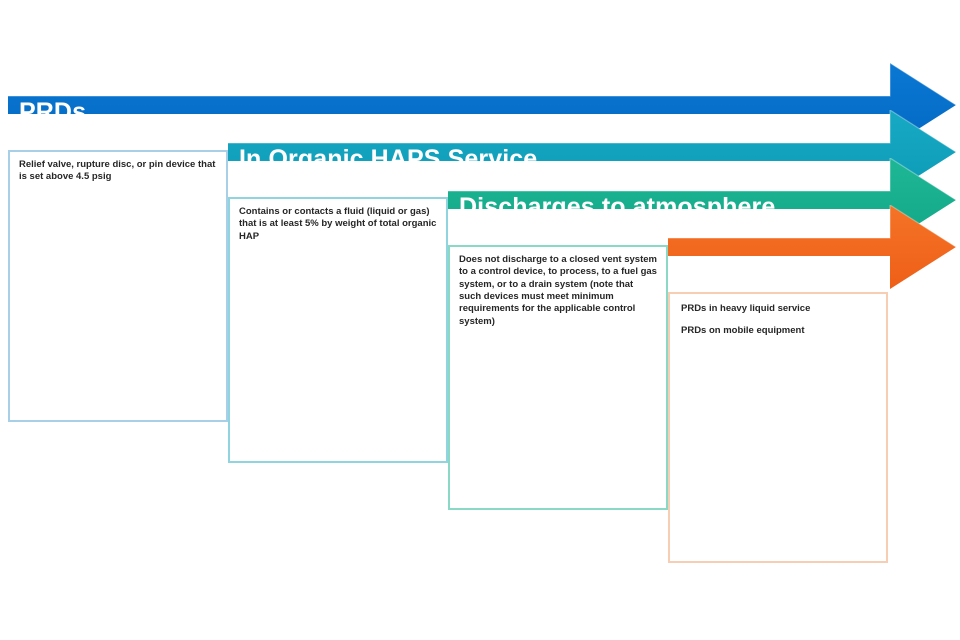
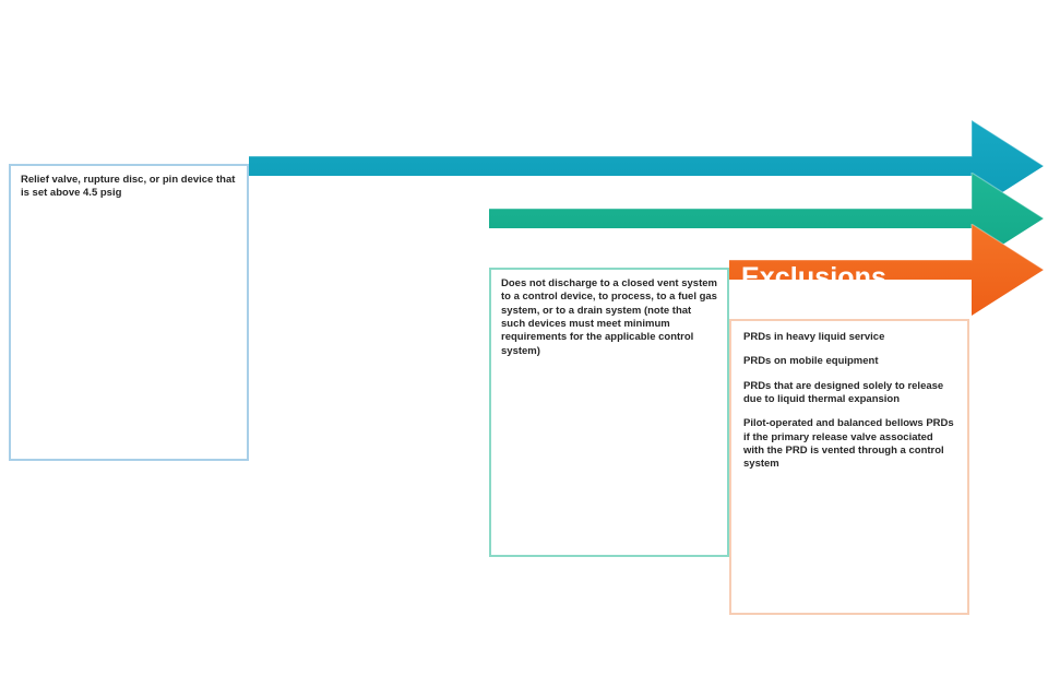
  Relief valve, rupture disc, or pin device that is set above 4.5 psig
- PRDs
- Contains or contacts a fluid (liquid or gas) that is at least 5% by weight of total organic HAP
- In Organic HAPS Service
  Does not discharge to a closed vent system to a control device, to process, to a fuel gas system, or to a drain system (note that such devices must meet minimum requirements for the applicable control system)
- Discharges to atmosphere
  PRDs in heavy liquid service
  PRDs on mobile equipment
+ PRDs that are designed solely to release due to liquid thermal expansion
+ Pilot-operated and balanced bellows PRDs if the primary release valve associated with the PRD is vented through a control system
+ Exclusions
